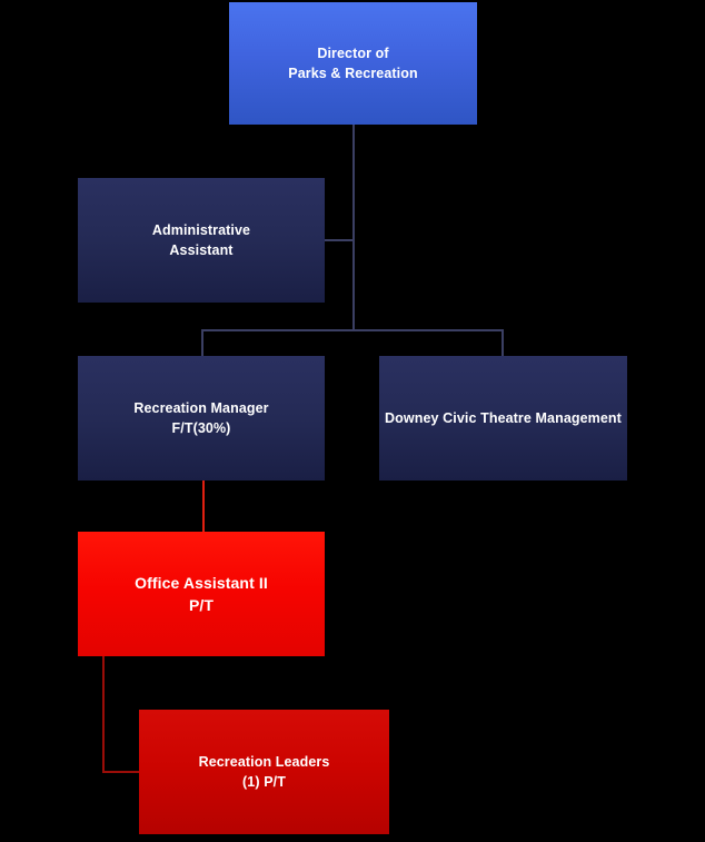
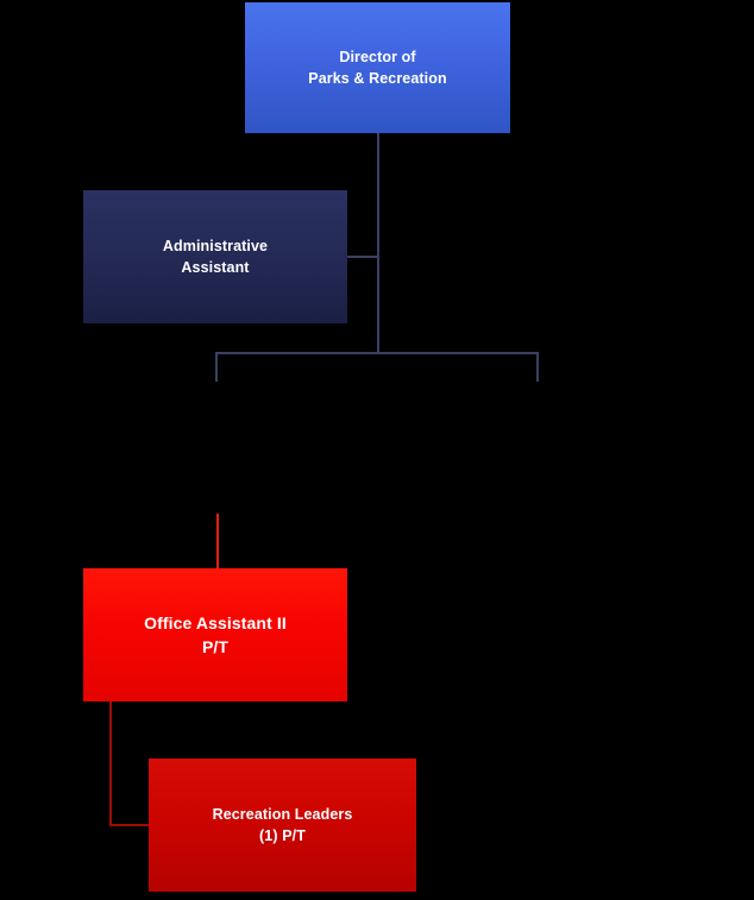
  Director of
  Parks & Recreation
  Administrative
  Assistant
- Recreation Manager
- F/T(30%)
- Downey Civic Theatre Management
  Office Assistant II
  P/T
  Recreation Leaders
  (1) P/T
